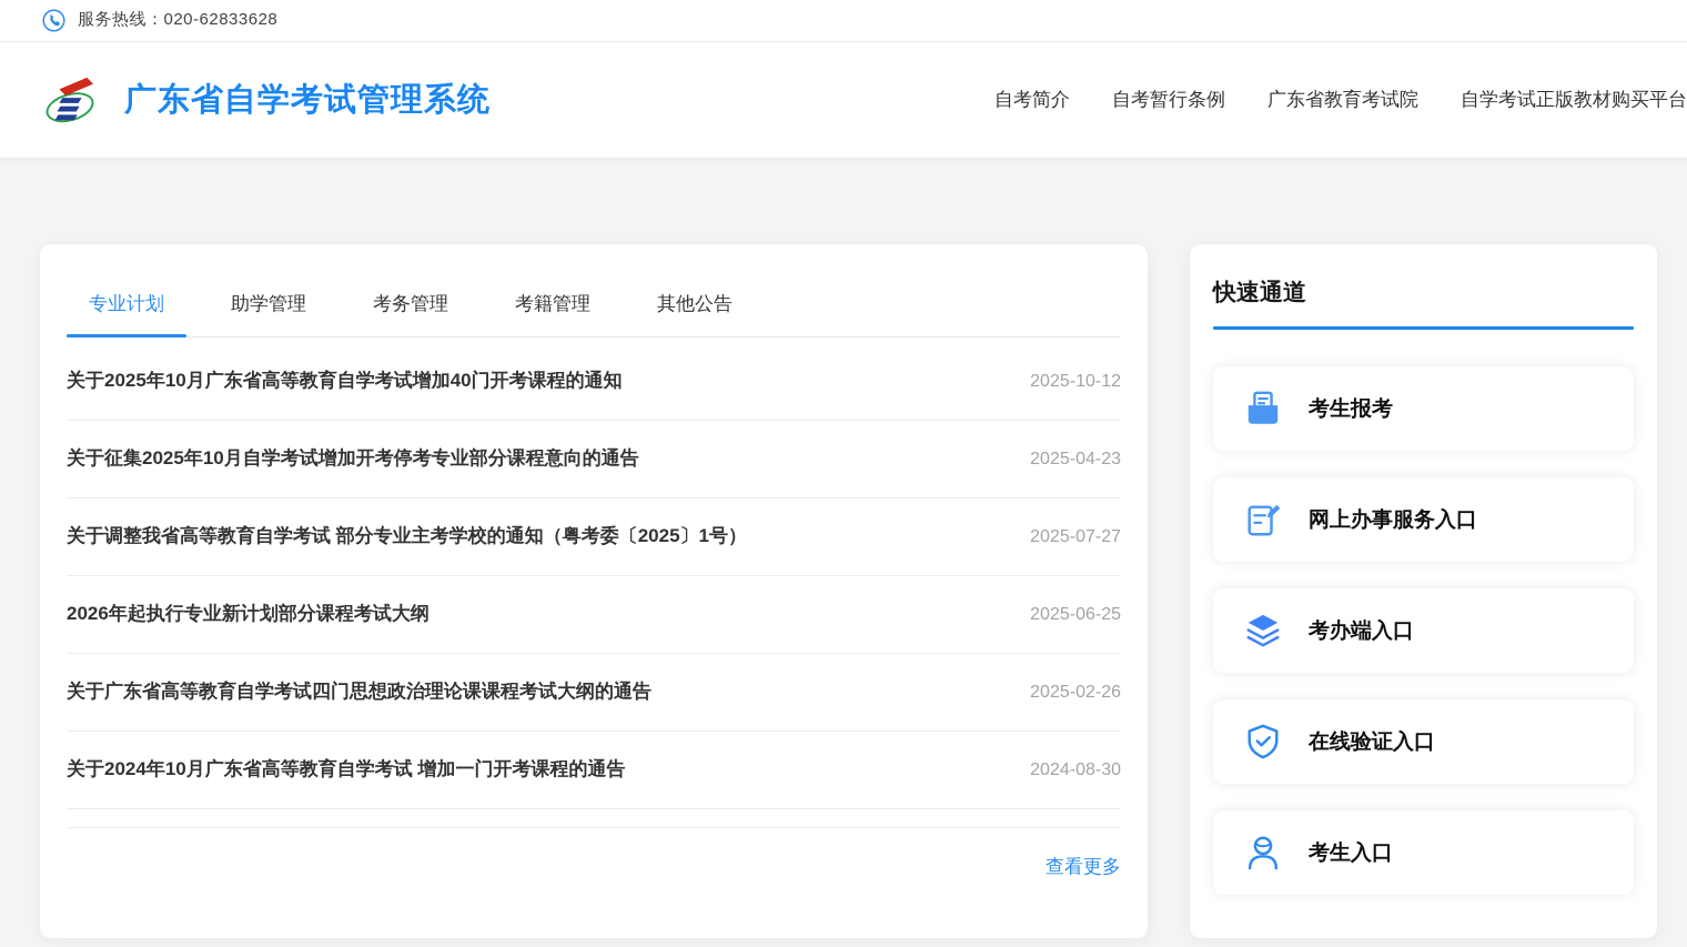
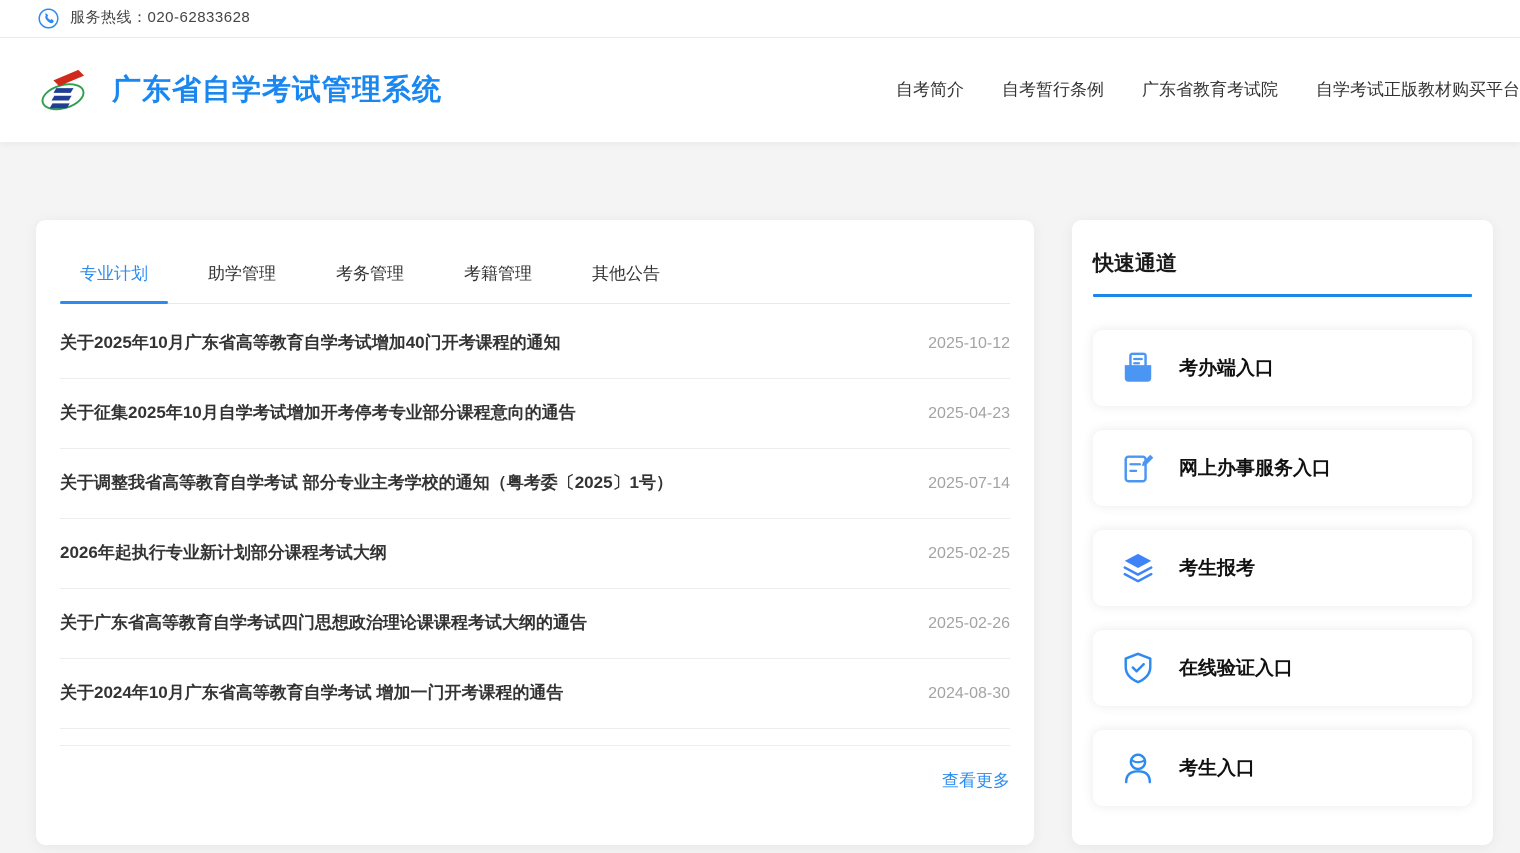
  服务热线：020-62833628
  广东省自学考试管理系统
  自考简介
  自考暂行条例
  广东省教育考试院
  自学考试正版教材购买平台
  专业计划
  助学管理
  考务管理
  考籍管理
  其他公告
  关于2025年10月广东省高等教育自学考试增加40门开考课程的通知
  2025-10-12
  关于征集2025年10月自学考试增加开考停考专业部分课程意向的通告
  2025-04-23
  关于调整我省高等教育自学考试 部分专业主考学校的通知（粤考委〔2025〕1号）
- 2025-07-27
+ 2025-07-14
  2026年起执行专业新计划部分课程考试大纲
- 2025-06-25
+ 2025-02-25
  关于广东省高等教育自学考试四门思想政治理论课课程考试大纲的通告
  2025-02-26
  关于2024年10月广东省高等教育自学考试 增加一门开考课程的通告
  2024-08-30
  查看更多
  快速通道
- 考生报考
+ 考办端入口
  网上办事服务入口
- 考办端入口
+ 考生报考
  在线验证入口
  考生入口
